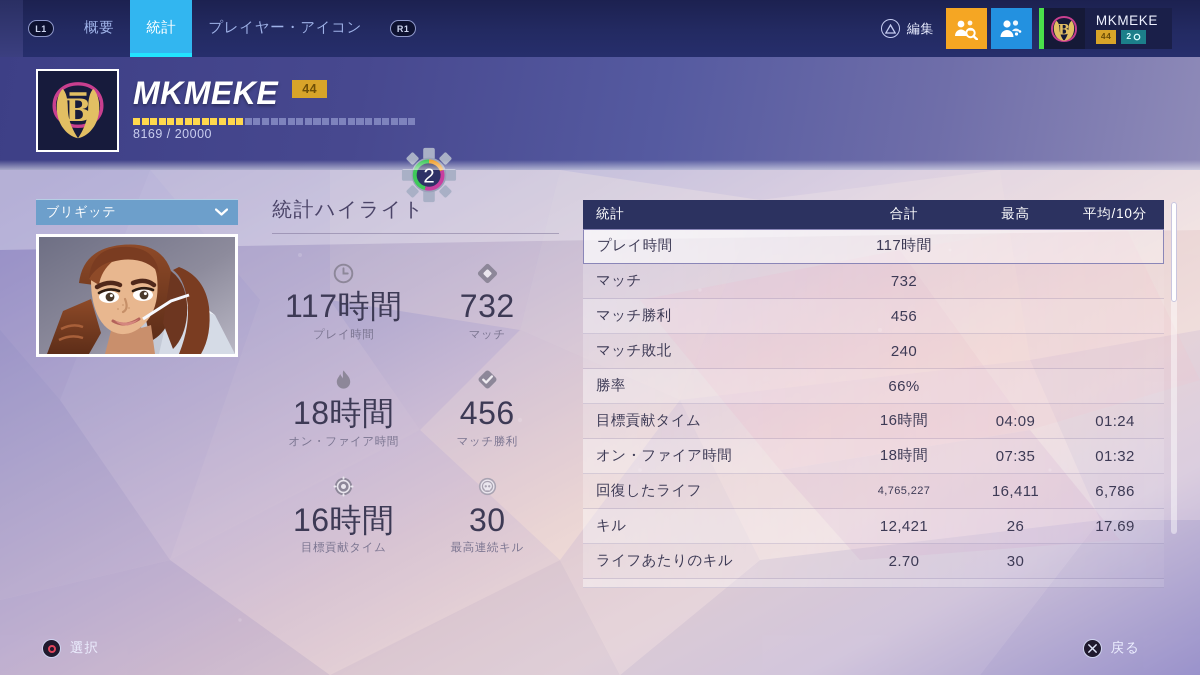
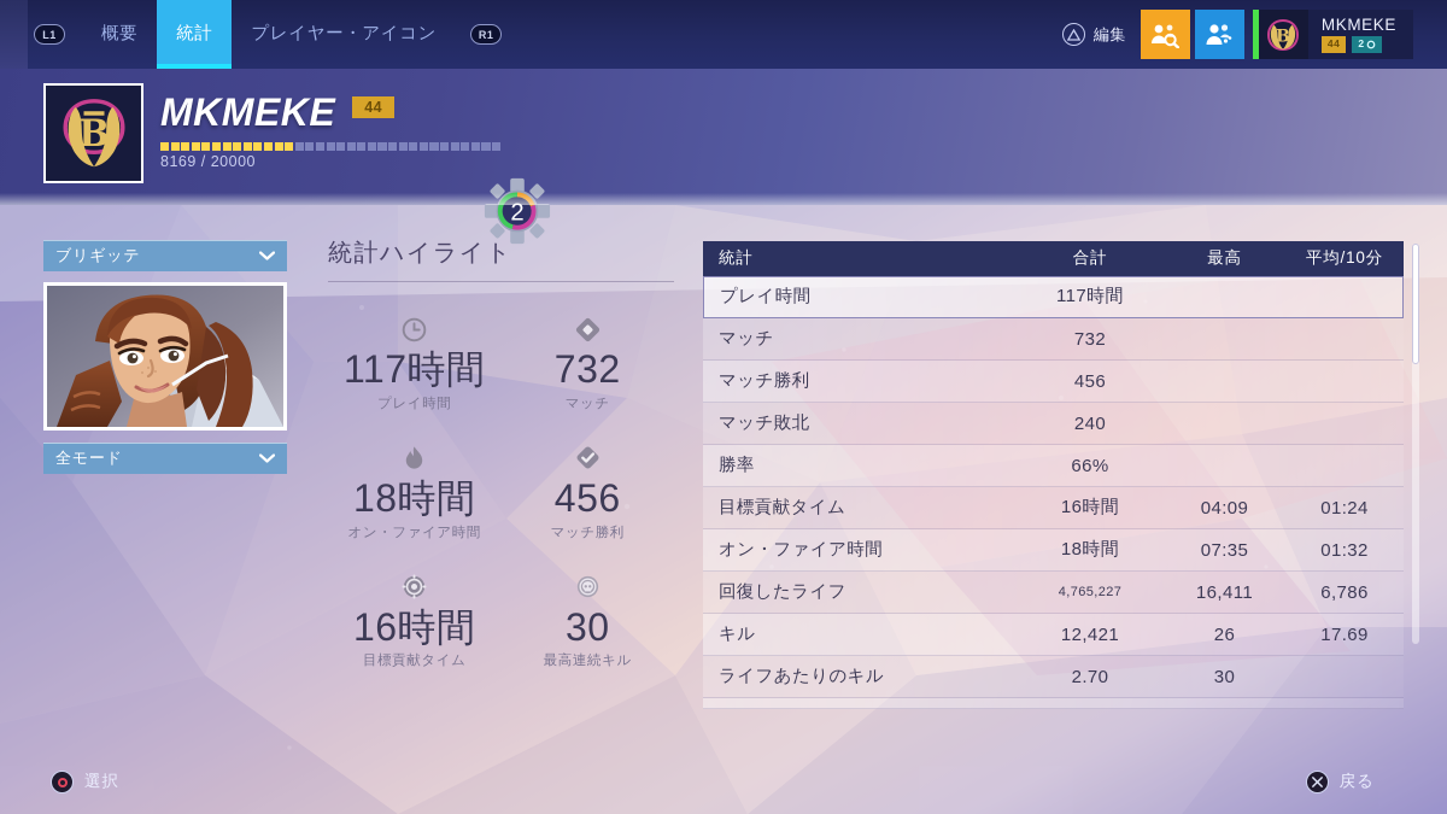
  L1
  概要
  統計
  プレイヤー・アイコン
  R1
  編集
  B
  MKMEKE
  44
  2
  B
  MKMEKE
  44
  8169 / 20000
  2
  ブリギッテ
+ 全モード
  統計ハイライト
  117時間
  プレイ時間
  732
  マッチ
  18時間
  オン・ファイア時間
  456
  マッチ勝利
  16時間
  目標貢献タイム
  30
  最高連続キル
  統計
  合計
  最高
  平均/10分
  プレイ時間
  117時間
  マッチ
  732
  マッチ勝利
  456
  マッチ敗北
  240
  勝率
  66%
  目標貢献タイム
  16時間
  04:09
  01:24
  オン・ファイア時間
  18時間
  07:35
  01:32
  回復したライフ
  4,765,227
  16,411
  6,786
  キル
  12,421
  26
  17.69
  ライフあたりのキル
  2.70
  30
  選択
  戻る
